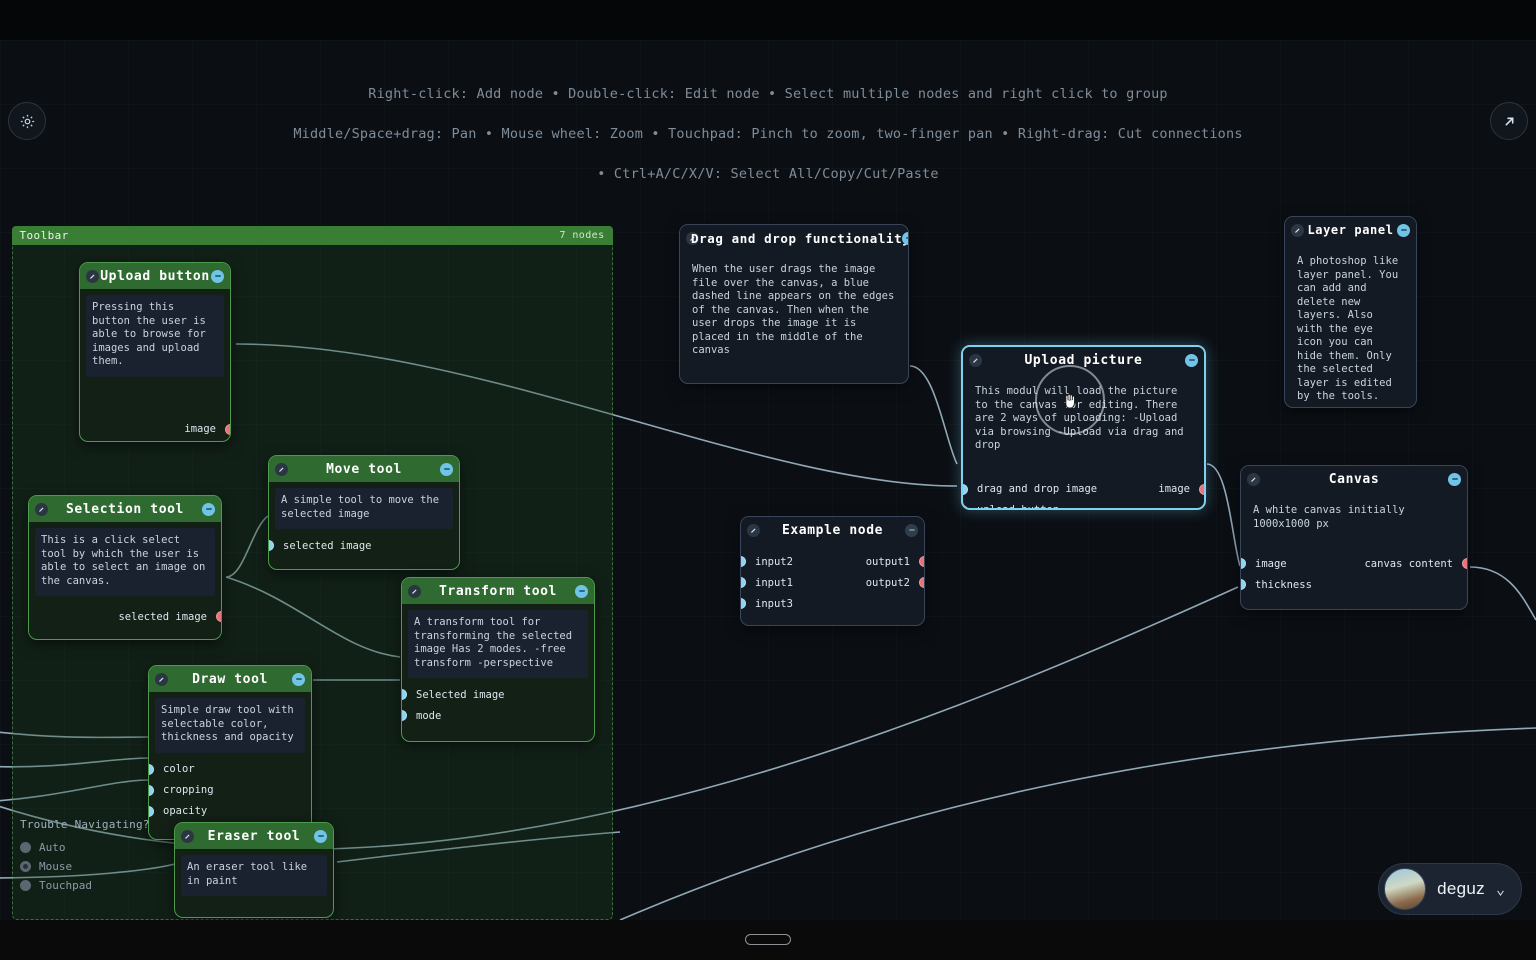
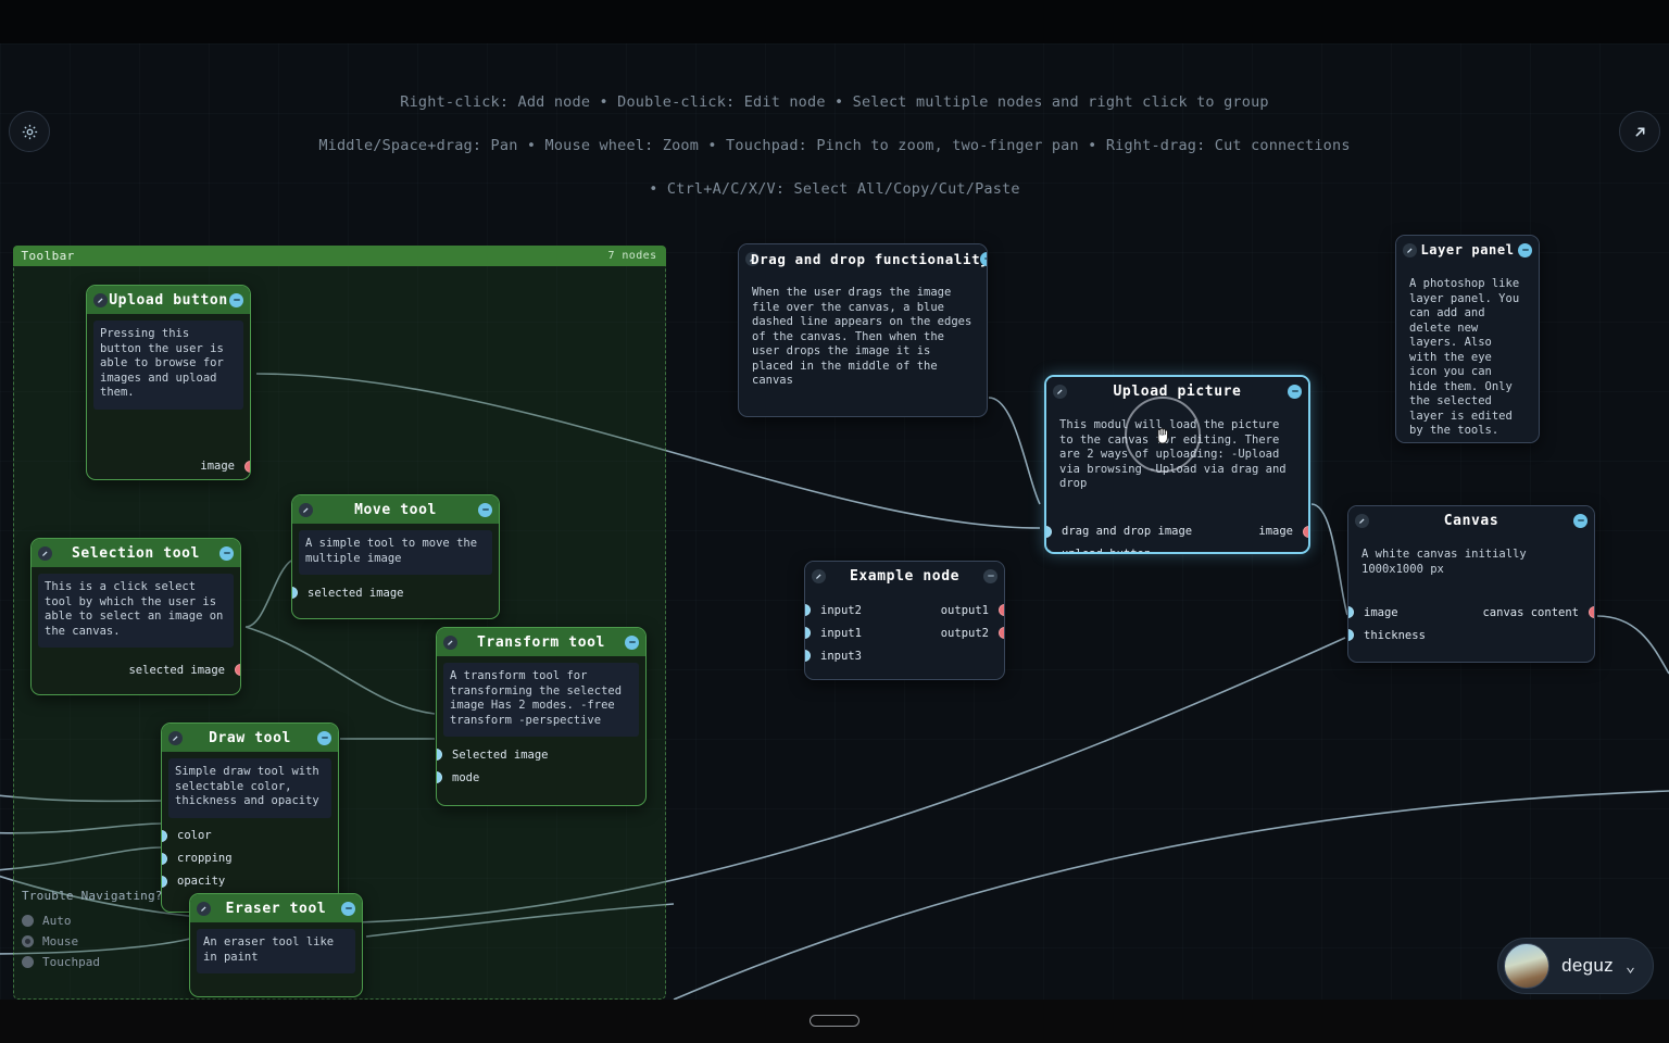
  Right-click: Add node • Double-click: Edit node • Select multiple nodes and right click to group
  Middle/Space+drag: Pan • Mouse wheel: Zoom • Touchpad: Pinch to zoom, two-finger pan • Right-drag: Cut connections
  • Ctrl+A/C/X/V: Select All/Copy/Cut/Paste
  Toolbar
  7 nodes
  Upload button
  Pressing this button the user is able to browse for images and upload them.
  image
  Selection tool
  This is a click select tool by which the user is able to select an image on the canvas.
  selected image
  Move tool
- A simple tool to move the selected image
+ A simple tool to move the multiple image
  selected image
  Transform tool
  A transform tool for transforming the selected image Has 2 modes. -free transform -perspective
  Selected image
  mode
  Draw tool
  Simple draw tool with selectable color, thickness and opacity
  color
  cropping
  opacity
  Eraser tool
  An eraser tool like in paint
  Drag and drop functionalit
  When the user drags the image file over the canvas, a blue dashed line appears on the edges of the canvas. Then when the user drops the image it is placed in the middle of the canvas
  Upload picture
  This modul will load the picture to the canvasr editing. There are 2 ways of uploading: -Upload via browsing -Upload via drag and drop
  drag and drop image
  image
  Example node
  input2
  output1
  input1
  output2
  input3
  Canvas
  A white canvas initially 1000x1000 px
  image
  canvas content
  thickness
  Layer panel
  A photoshop like layer panel. You can add and delete new layers. Also with the eye icon you can hide them. Only the selected layer is edited by the tools.
  Trouble Navigating?
  Auto
  Mouse
  Touchpad
  deguz
  ⌄
